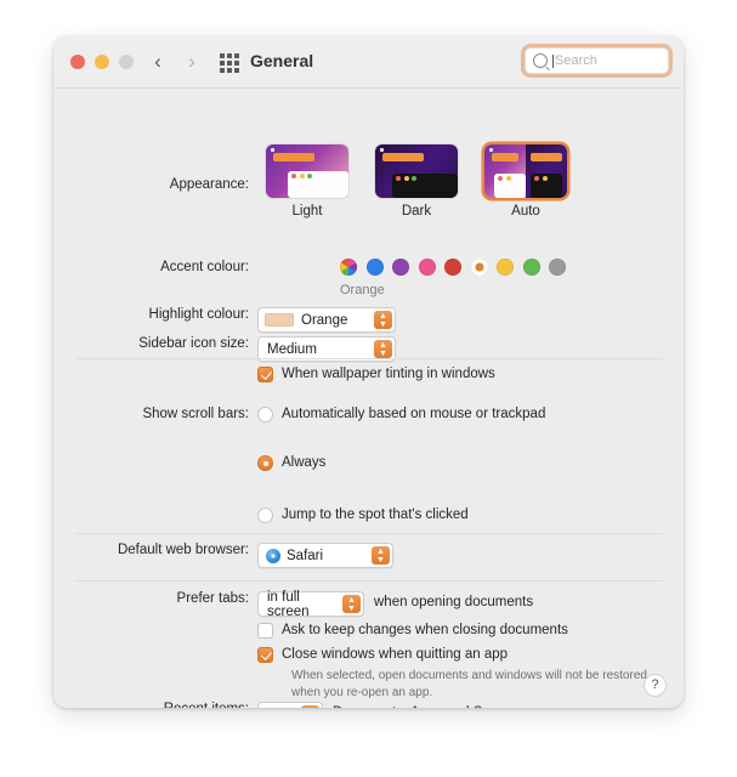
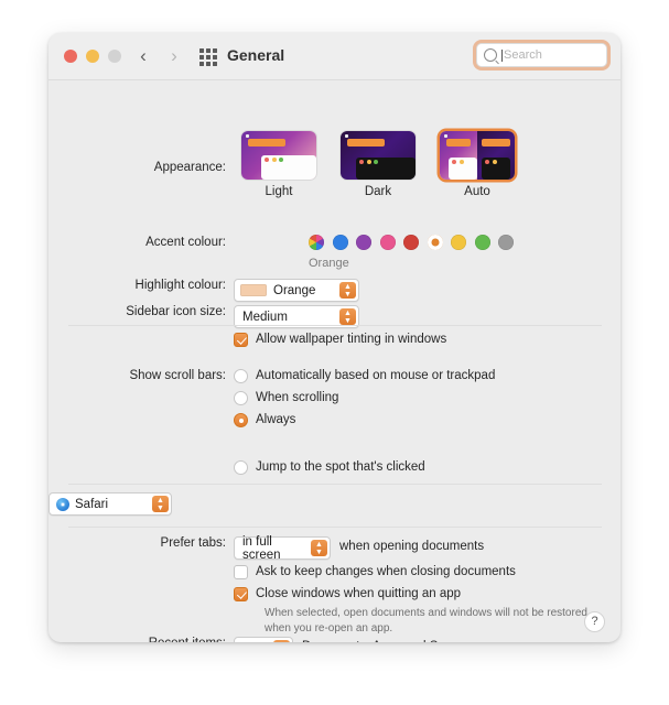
  ‹
  ›
  General
  Search
  Appearance:
  Light
  Dark
  Auto
  Accent colour:
  Orange
  Highlight colour:
  Orange
  Sidebar icon size:
  Medium
- When wallpaper tinting in windows
+ Allow wallpaper tinting in windows
  Show scroll bars:
  Automatically based on mouse or trackpad
+ When scrolling
  Always
  Jump to the spot that's clicked
- Default web browser:
  Safari
  Prefer tabs:
  in full screen
  when opening documents
  Ask to keep changes when closing documents
  Close windows when quitting an app
  When selected, open documents and windows will not be restored
  when you re-open an app.
  ?
